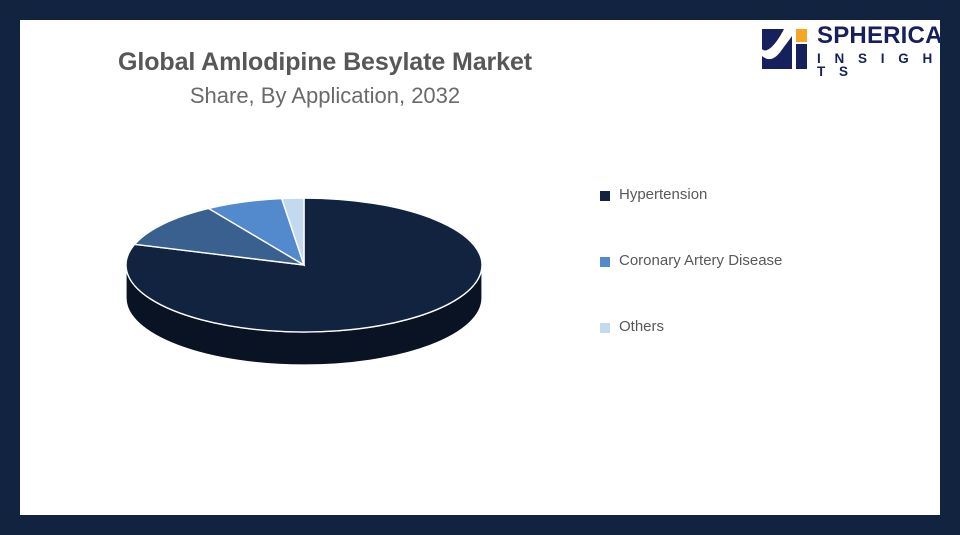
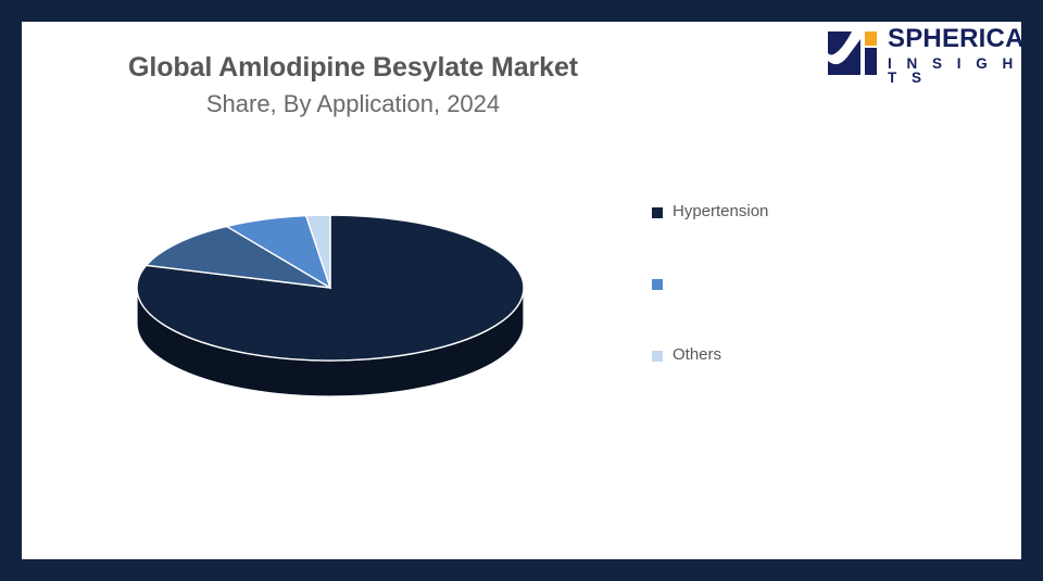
  Global Amlodipine Besylate Market
- Share, By Application, 2032
+ Share, By Application, 2024
  SPHERICA
  I N S I G H T S
  Hypertension
- Coronary Artery Disease
  Others
